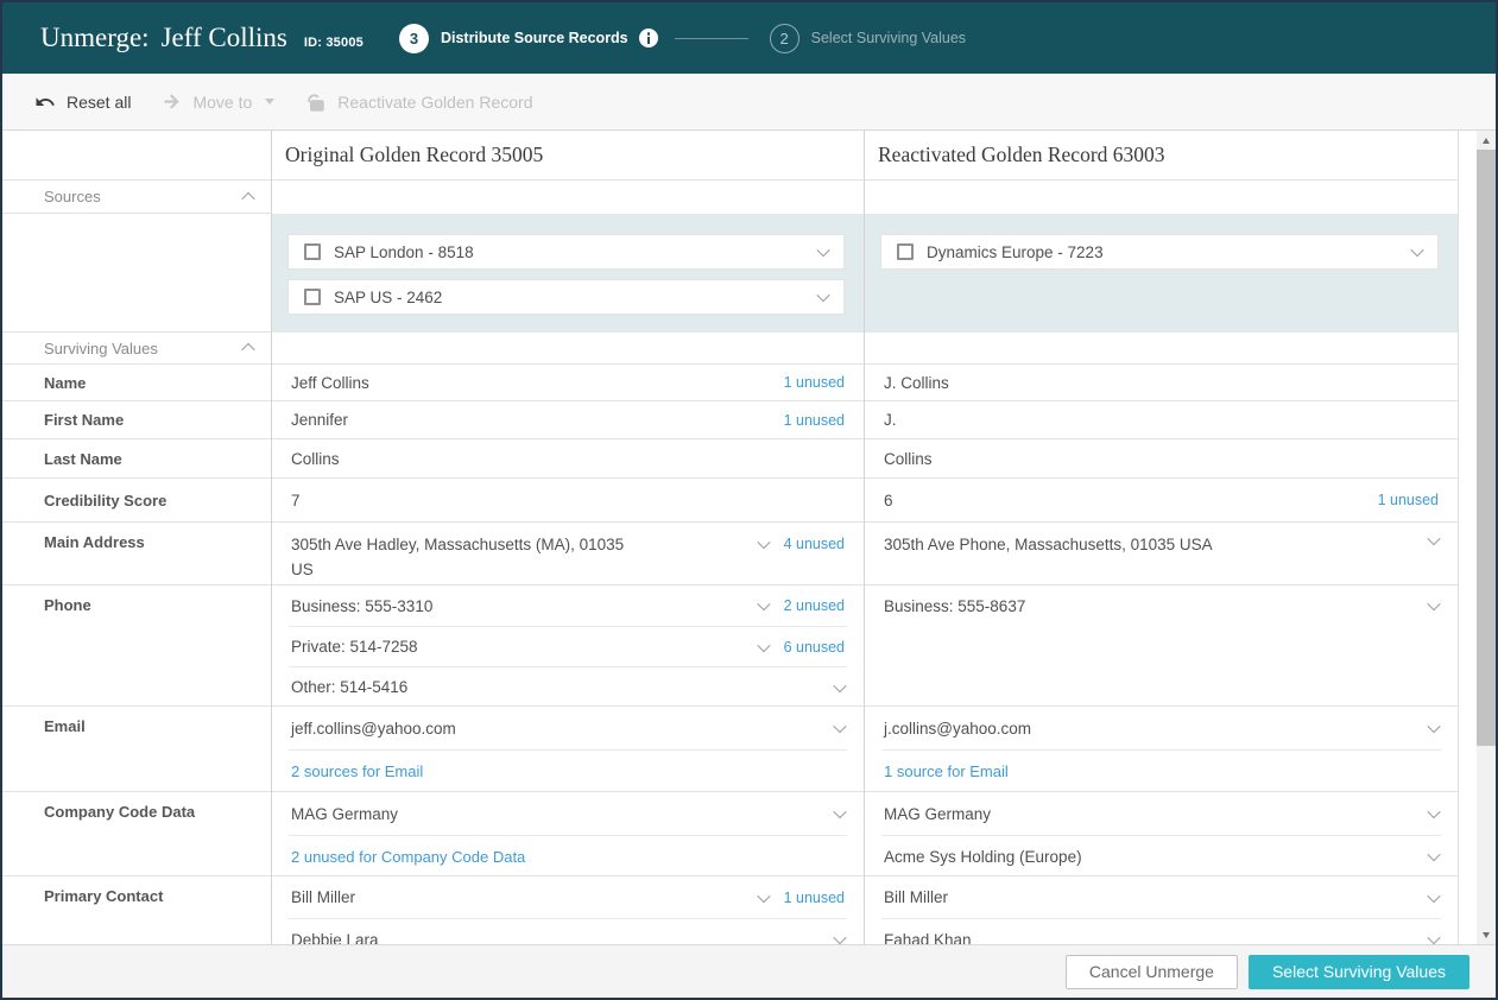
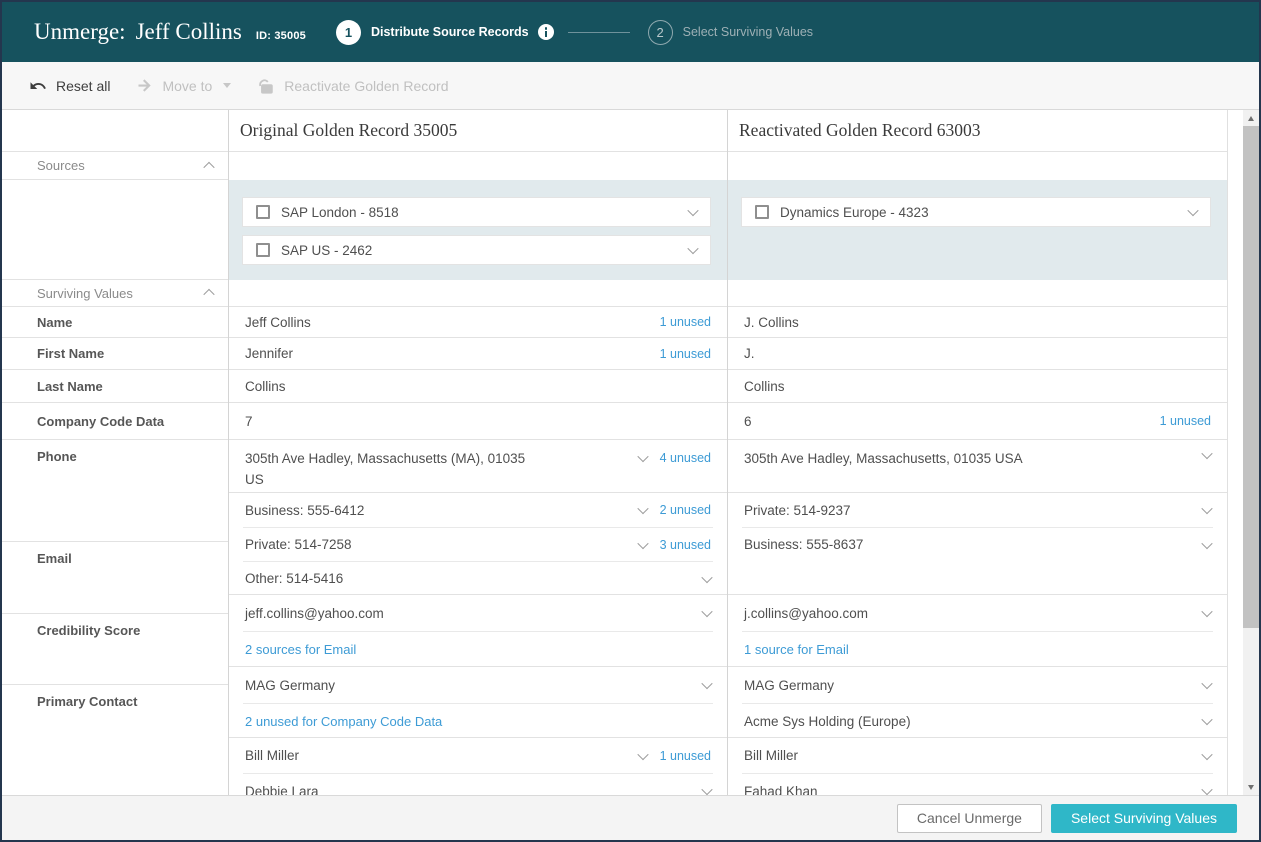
  Unmerge:
  Jeff Collins
  ID: 35005
- 3
+ 1
  Distribute Source Records
  2
  Select Surviving Values
  Reset all
  Move to
  Reactivate Golden Record
  Sources
  Surviving Values
  Name
  First Name
  Last Name
- Credibility Score
+ Company Code Data
- Main Address
  Phone
  Email
- Company Code Data
+ Credibility Score
  Primary Contact
  Original Golden Record 35005
  SAP London - 8518
  SAP US - 2462
  Jeff Collins
  1 unused
  Jennifer
  1 unused
  Collins
  7
  305th Ave Hadley, Massachusetts (MA), 01035
  US
  4 unused
- Business: 555-3310
+ Business: 555-6412
  2 unused
  Private: 514-7258
- 6 unused
+ 3 unused
  Other: 514-5416
  jeff.collins@yahoo.com
  2 sources for Email
  MAG Germany
  2 unused for Company Code Data
  Bill Miller
  1 unused
  Debbie Lara
  Reactivated Golden Record 63003
- Dynamics Europe - 7223
+ Dynamics Europe - 4323
  J. Collins
  J.
  Collins
  6
  1 unused
- 305th Ave Phone, Massachusetts, 01035 USA
+ 305th Ave Hadley, Massachusetts, 01035 USA
+ Private: 514-9237
  Business: 555-8637
  j.collins@yahoo.com
  1 source for Email
  MAG Germany
  Acme Sys Holding (Europe)
  Bill Miller
  Fahad Khan
  Cancel Unmerge
  Select Surviving Values
